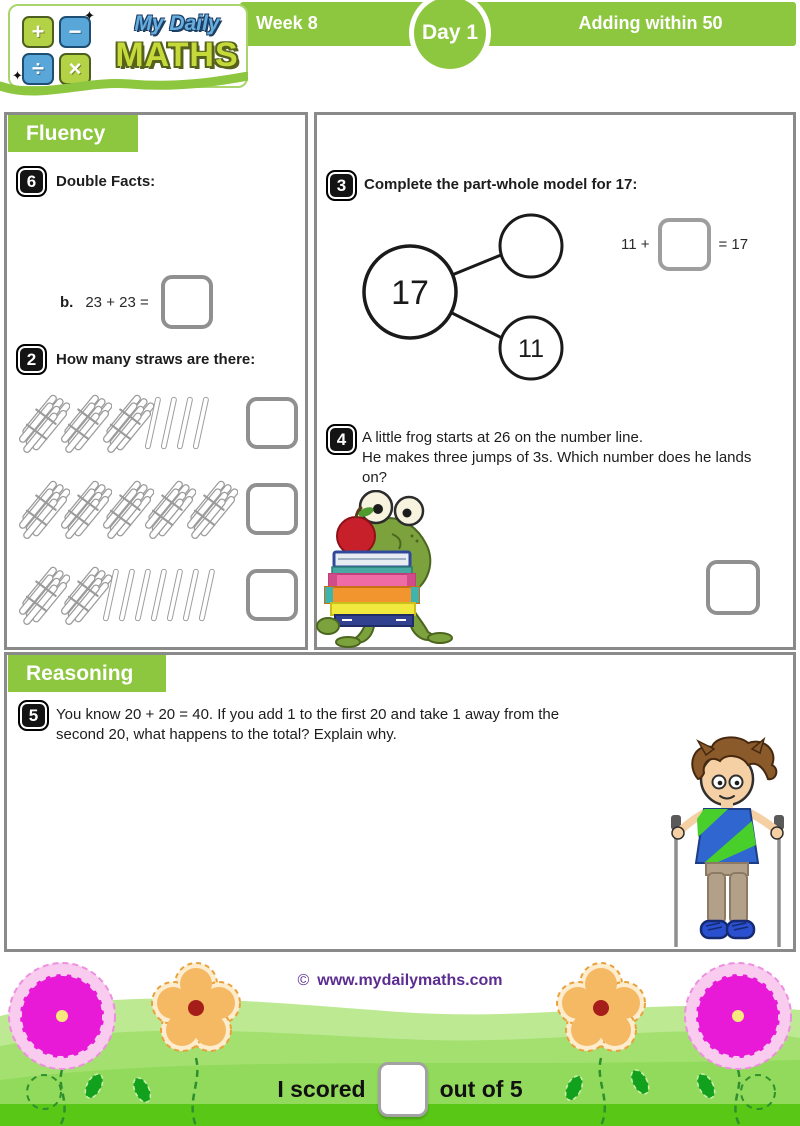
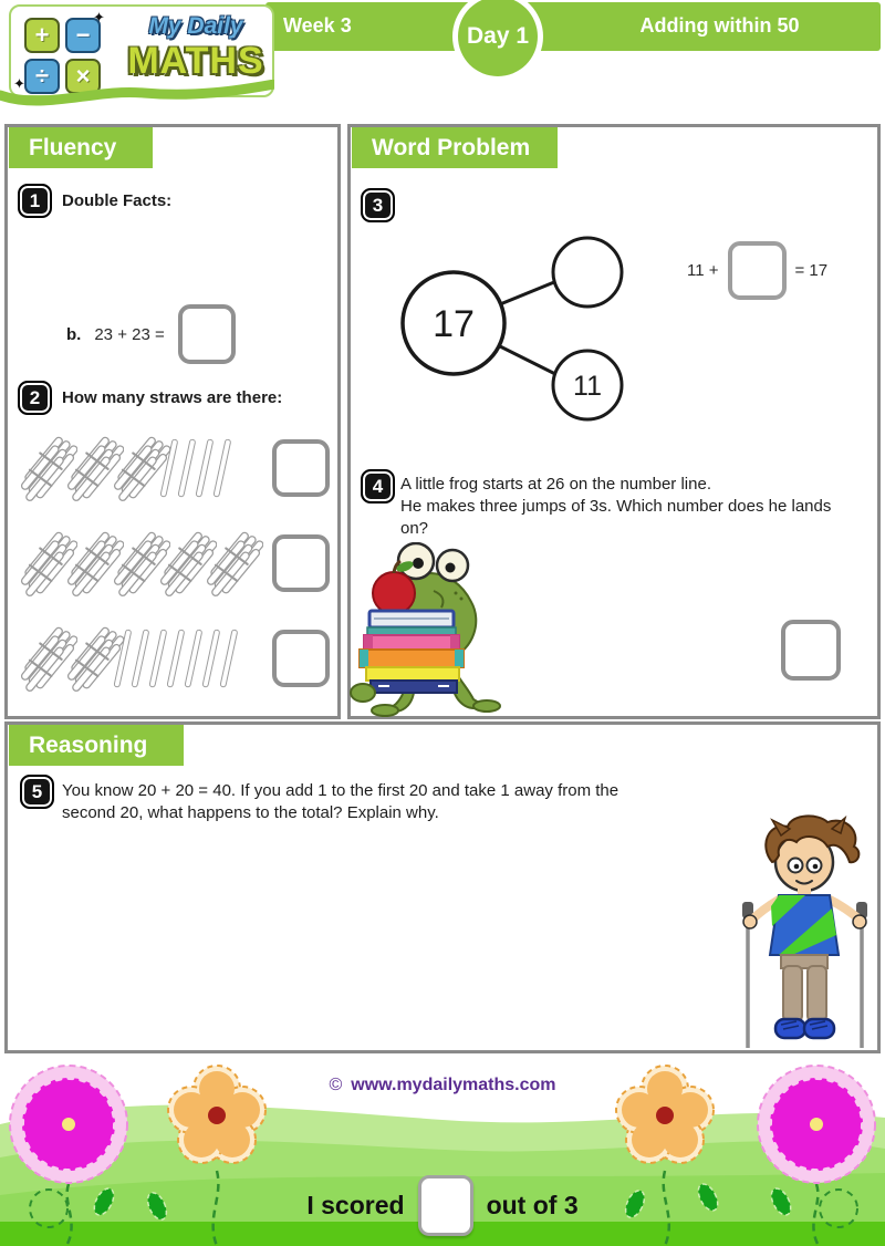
- Week 8
+ Week 3
  Adding within 50
  Day 1
  +
  −
  ÷
  ×
  My Daily
  MATHS
  ✦
  ✦
  Fluency
- 6
+ 1
  Double Facts:
  b.
  23 + 23 =
  2
  How many straws are there:
+ Word Problem
  3
- Complete the part-whole model for 17:
  17
  11
  11 +
  = 17
  4
  A little frog starts at 26 on the number line.
  He makes three jumps of 3s. Which number does he lands
  on?
  Reasoning
  5
  You know 20 + 20 = 40. If you add 1 to the first 20 and take 1 away from the
  second 20, what happens to the total? Explain why.
  © www.mydailymaths.com
  I scored
- out of 5
+ out of 3
